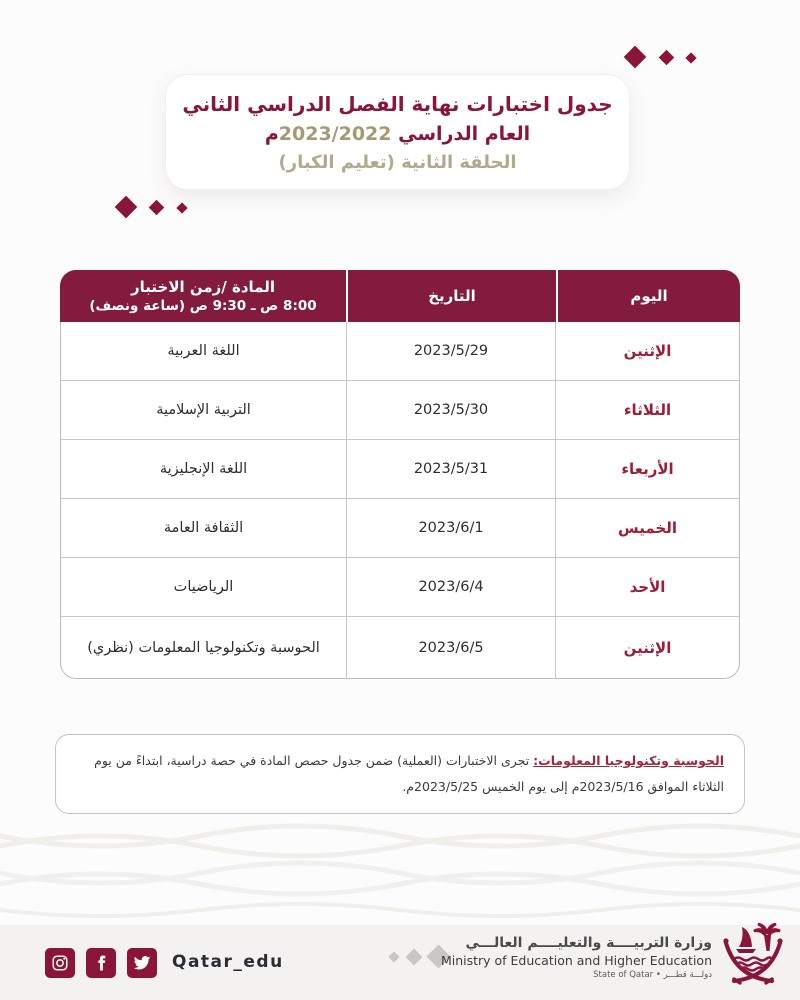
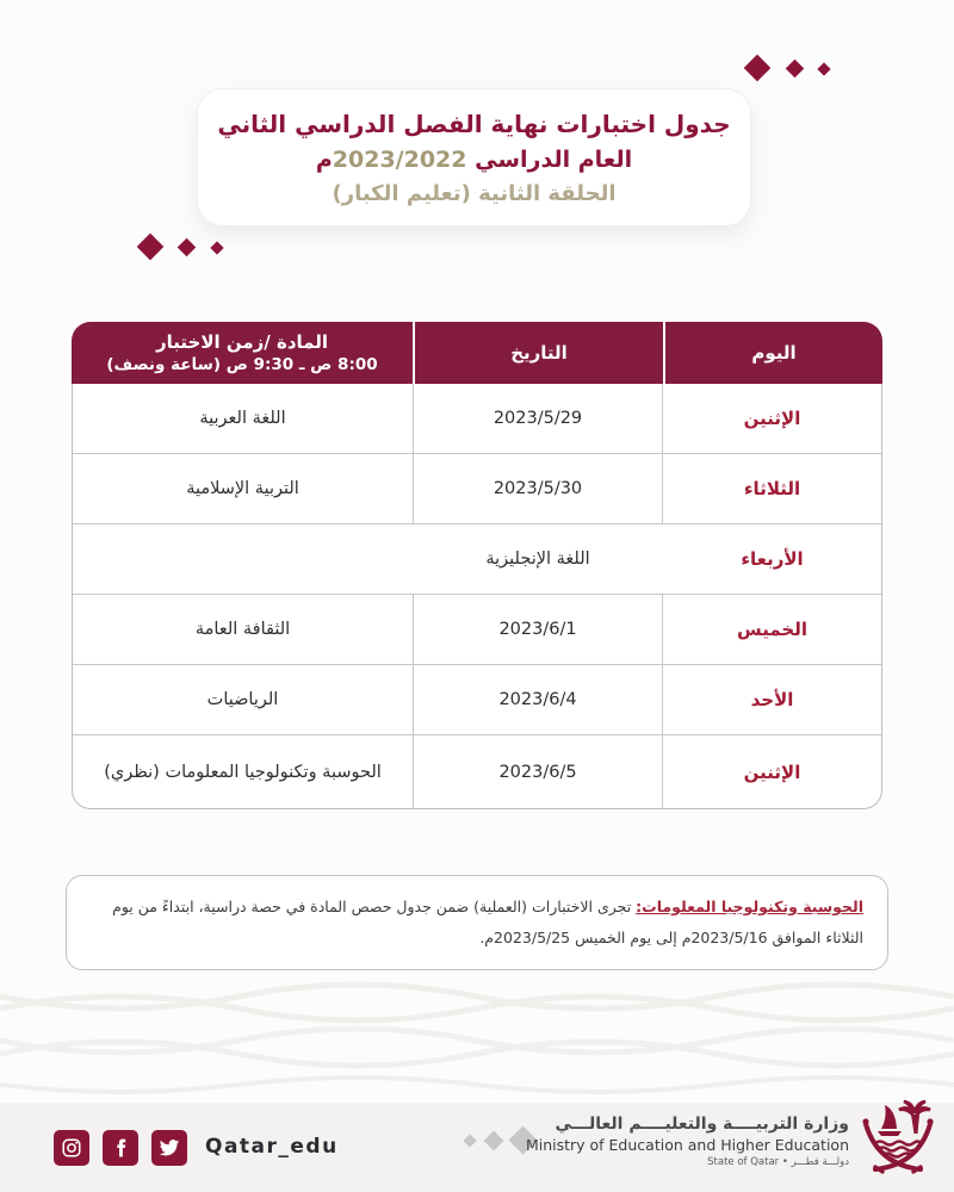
  جدول اختبارات نهاية الفصل الدراسي الثاني
  العام الدراسي 2023/2022م
  الحلقة الثانية (تعليم الكبار)
  اليوم
  التاريخ
  المادة /زمن الاختبار
  8:00 ص ـ 9:30 ص (ساعة ونصف)
  الإثنين
  2023/5/29
  اللغة العربية
  الثلاثاء
  2023/5/30
  التربية الإسلامية
  الأربعاء
- 2023/5/31
  اللغة الإنجليزية
  الخميس
  2023/6/1
  الثقافة العامة
  الأحد
  2023/6/4
  الرياضيات
  الإثنين
  2023/6/5
  الحوسبة وتكنولوجيا المعلومات (نظري)
  الحوسبة وتكنولوجيا المعلومات: تجرى الاختبارات (العملية) ضمن جدول حصص المادة في حصة دراسية، ابتداءً من يوم الثلاثاء الموافق 2023/5/16م إلى يوم الخميس 2023/5/25م.
  Qatar_edu
  وزارة التربيــــة والتعليــــم العالـــي
  Ministry of Education and Higher Education
  دولـــة قطـــر • State of Qatar
